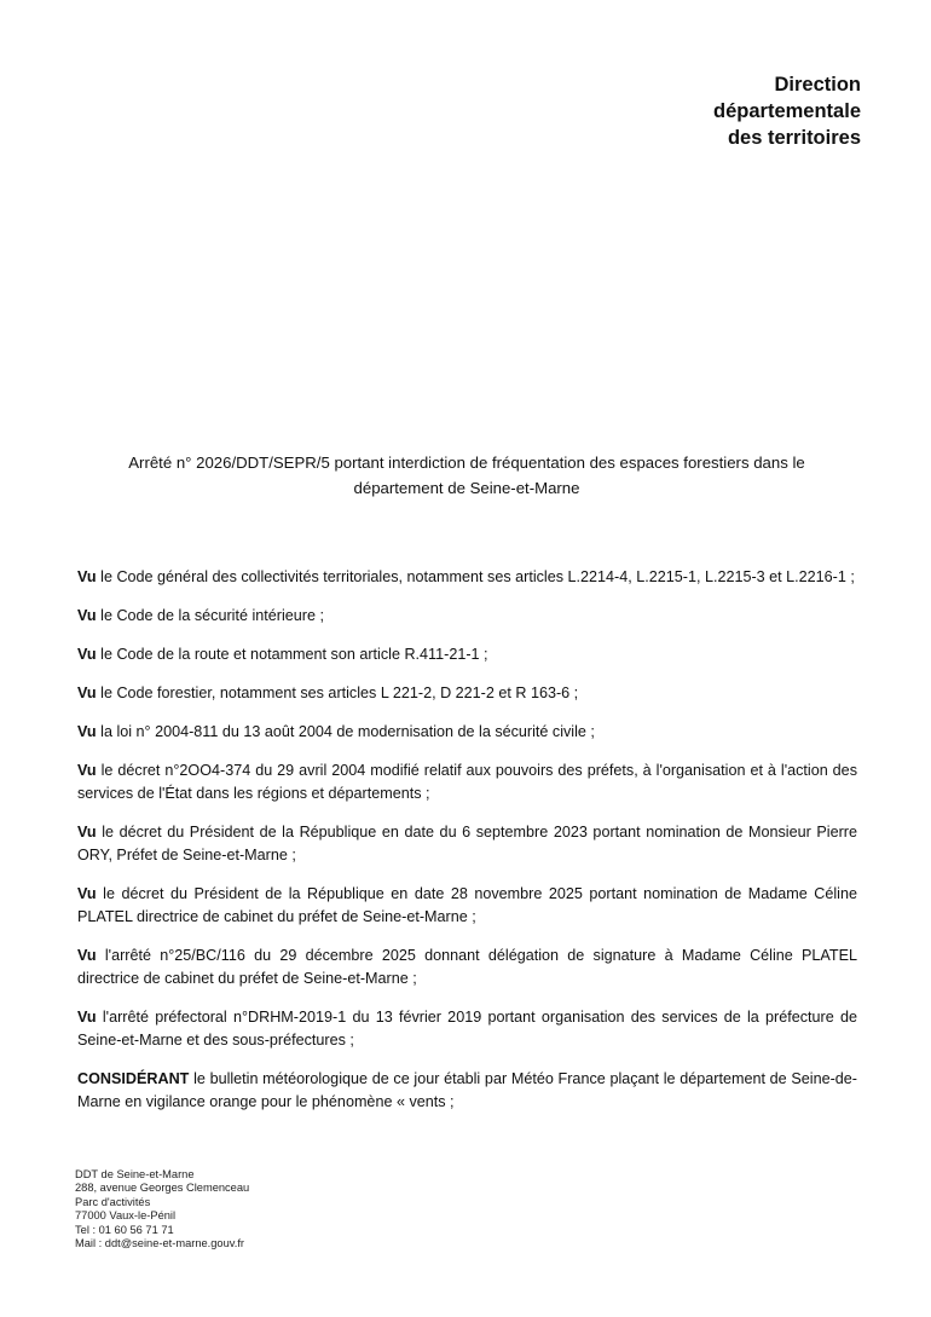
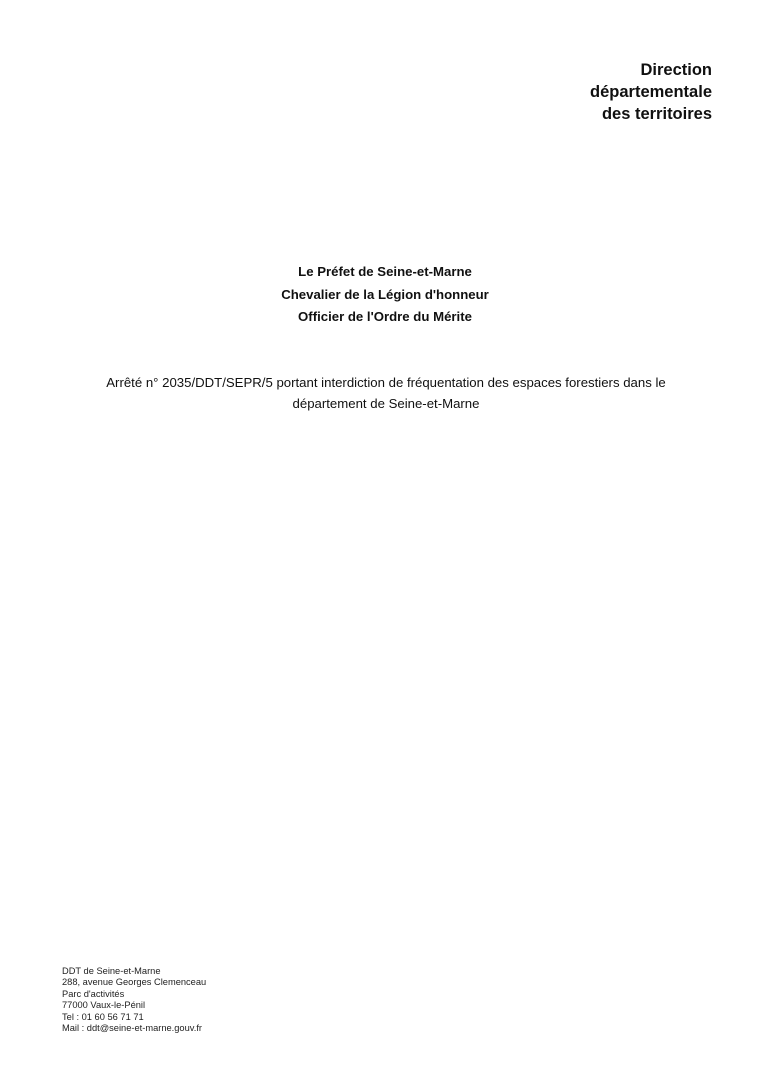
  Direction
  départementale
  des territoires
+ Le Préfet de Seine-et-Marne
+ Chevalier de la Légion d'honneur
+ Officier de l'Ordre du Mérite
- Arrêté n° 2026/DDT/SEPR/5 portant interdiction de fréquentation des espaces forestiers dans le département de Seine-et-Marne
+ Arrêté n° 2035/DDT/SEPR/5 portant interdiction de fréquentation des espaces forestiers dans le département de Seine-et-Marne
- Vu le Code général des collectivités territoriales, notamment ses articles L.2214-4, L.2215-1, L.2215-3 et L.2216-1 ;
- Vu le Code de la sécurité intérieure ;
- Vu le Code de la route et notamment son article R.411-21-1 ;
- Vu le Code forestier, notamment ses articles L 221-2, D 221-2 et R 163-6 ;
- Vu la loi n° 2004-811 du 13 août 2004 de modernisation de la sécurité civile ;
- Vu le décret n°2OO4-374 du 29 avril 2004 modifié relatif aux pouvoirs des préfets, à l'organisation et à l'action des services de l'État dans les régions et départements ;
- Vu le décret du Président de la République en date du 6 septembre 2023 portant nomination de Monsieur Pierre ORY, Préfet de Seine-et-Marne ;
- Vu le décret du Président de la République en date 28 novembre 2025 portant nomination de Madame Céline PLATEL directrice de cabinet du préfet de Seine-et-Marne ;
- Vu l'arrêté n°25/BC/116 du 29 décembre 2025 donnant délégation de signature à Madame Céline PLATEL directrice de cabinet du préfet de Seine-et-Marne ;
- Vu l'arrêté préfectoral n°DRHM-2019-1 du 13 février 2019 portant organisation des services de la préfecture de Seine-et-Marne et des sous-préfectures ;
- CONSIDÉRANT le bulletin météorologique de ce jour établi par Météo France plaçant le département de Seine-de-Marne en vigilance orange pour le phénomène « vents ;
  DDT de Seine-et-Marne
  288, avenue Georges Clemenceau
  Parc d'activités
  77000 Vaux-le-Pénil
  Tel : 01 60 56 71 71
  Mail : ddt@seine-et-marne.gouv.fr
